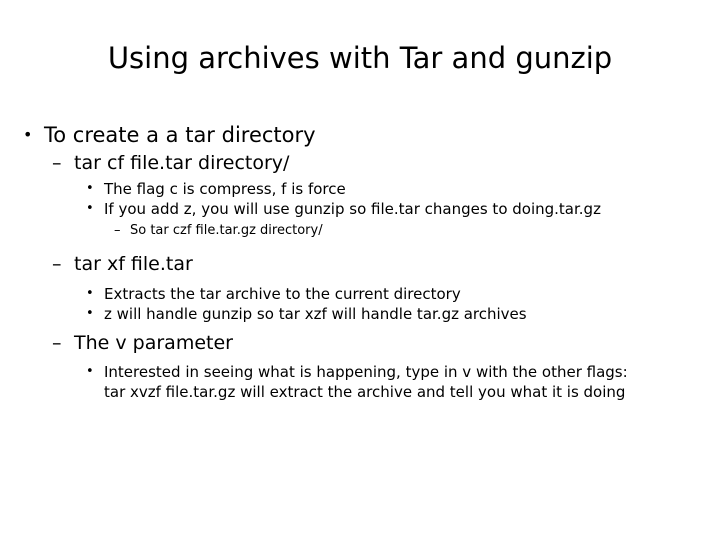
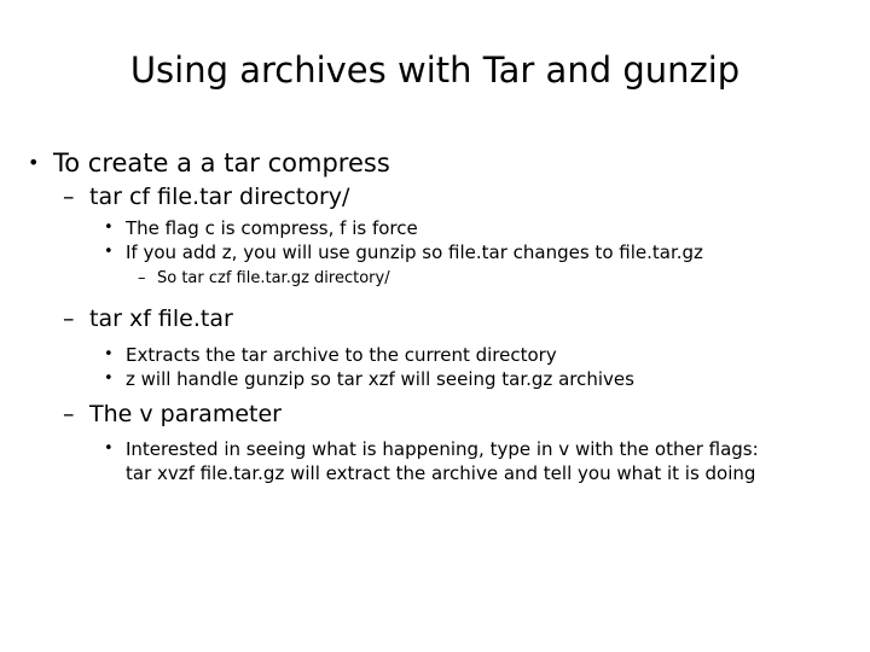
  Using archives with Tar and gunzip
  •
- To create a a tar directory
+ To create a a tar compress
  –
  tar cf file.tar directory/
  •
  The flag c is compress, f is force
  •
- If you add z, you will use gunzip so file.tar changes to doing.tar.gz
+ If you add z, you will use gunzip so file.tar changes to file.tar.gz
  –
  So tar czf file.tar.gz directory/
  –
  tar xf file.tar
  •
  Extracts the tar archive to the current directory
  •
- z will handle gunzip so tar xzf will handle tar.gz archives
+ z will handle gunzip so tar xzf will seeing tar.gz archives
  –
  The v parameter
  •
  Interested in seeing what is happening, type in v with the other flags:
  tar xvzf file.tar.gz will extract the archive and tell you what it is doing
